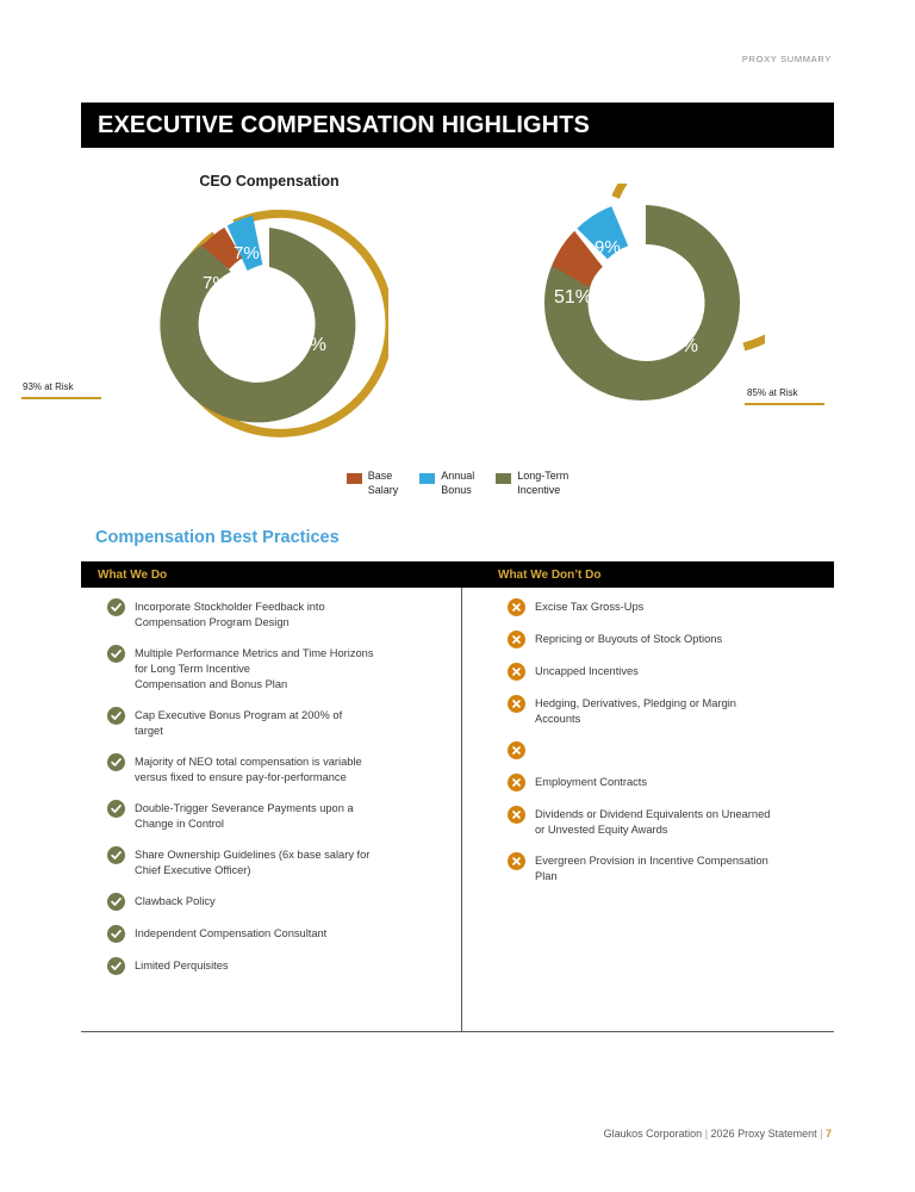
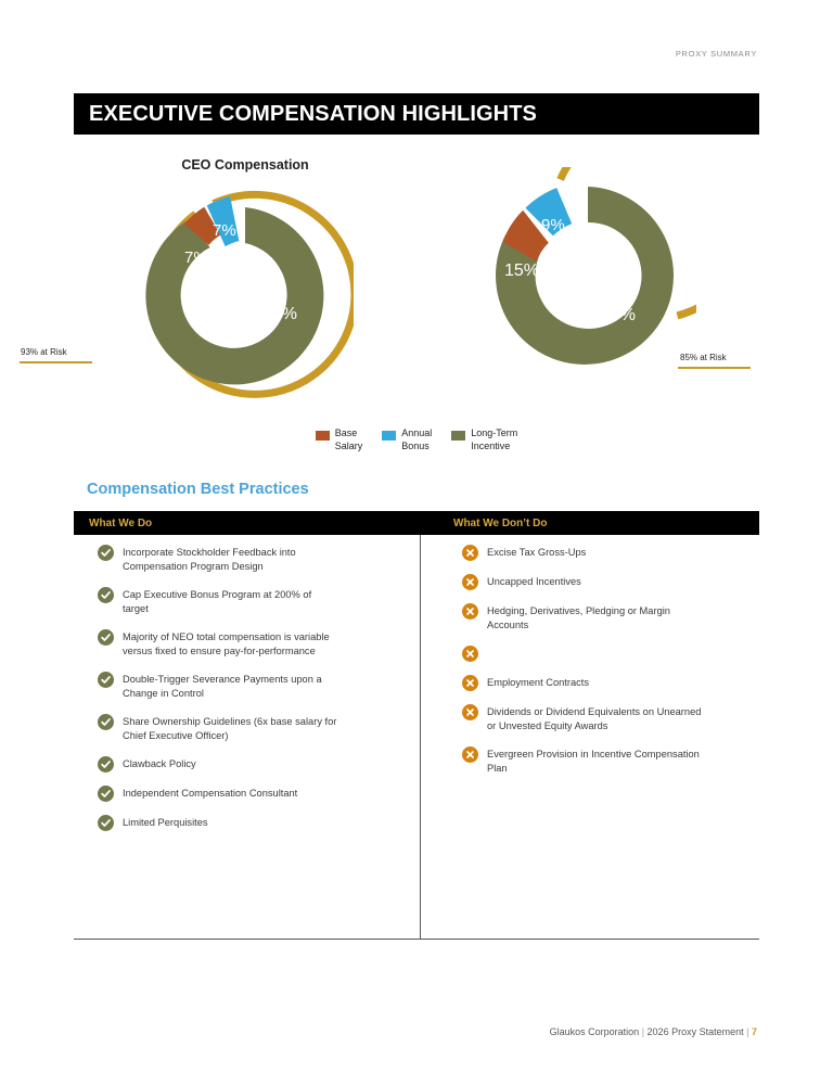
  PROXY SUMMARY
  EXECUTIVE COMPENSATION HIGHLIGHTS
  CEO Compensation
  86%
  7%
  7%
  93% at Risk
  76%
- 51%
+ 15%
  9%
  85% at Risk
  Base
  Salary
  Annual
  Bonus
  Long-Term
  Incentive
  Compensation Best Practices
  What We Do
  What We Don’t Do
  Incorporate Stockholder Feedback into
  Compensation Program Design
- Multiple Performance Metrics and Time Horizons
- for Long Term Incentive
- Compensation and Bonus Plan
  Cap Executive Bonus Program at 200% of
  target
  Majority of NEO total compensation is variable
  versus fixed to ensure pay-for-performance
  Double-Trigger Severance Payments upon a
  Change in Control
  Share Ownership Guidelines (6x base salary for
  Chief Executive Officer)
  Clawback Policy
  Independent Compensation Consultant
  Limited Perquisites
  Excise Tax Gross-Ups
- Repricing or Buyouts of Stock Options
  Uncapped Incentives
  Hedging, Derivatives, Pledging or Margin
  Accounts
  Employment Contracts
  Dividends or Dividend Equivalents on Unearned
  or Unvested Equity Awards
  Evergreen Provision in Incentive Compensation
  Plan
  Glaukos Corporation | 2026 Proxy Statement | 7
